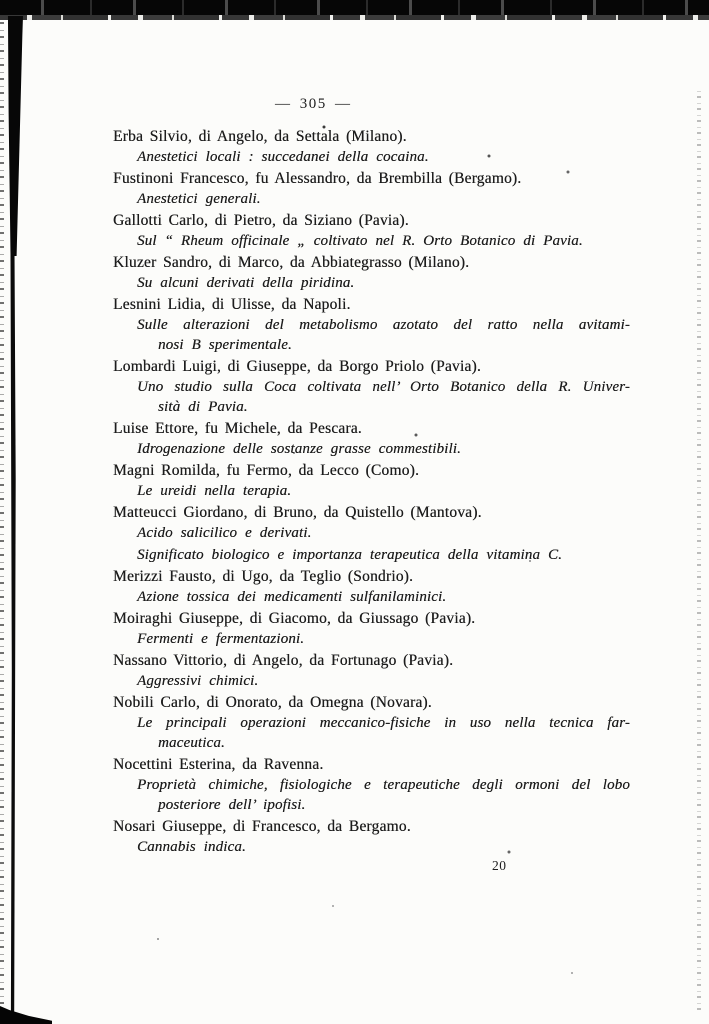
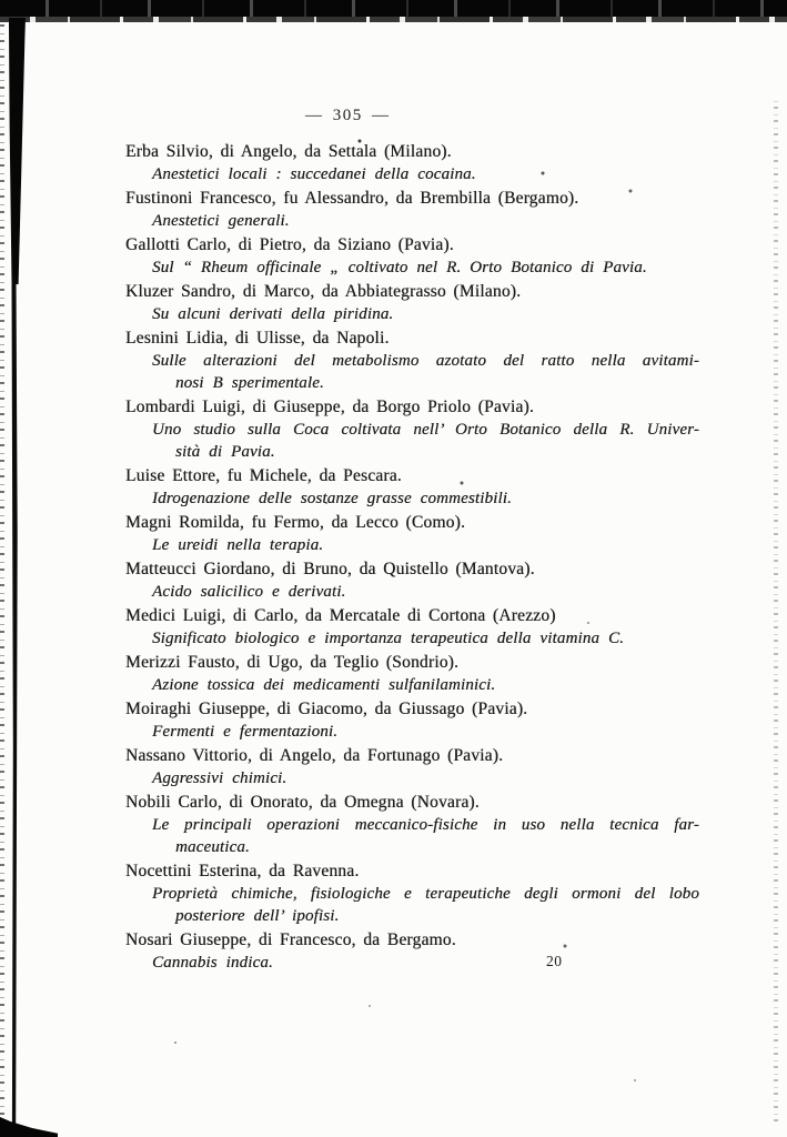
  — 305 —
  Erba Silvio, di Angelo, da Settala (Milano).
  Anestetici locali : succedanei della cocaina.
  Fustinoni Francesco, fu Alessandro, da Brembilla (Bergamo).
  Anestetici generali.
  Gallotti Carlo, di Pietro, da Siziano (Pavia).
  Sul “ Rheum officinale „ coltivato nel R. Orto Botanico di Pavia.
  Kluzer Sandro, di Marco, da Abbiategrasso (Milano).
  Su alcuni derivati della piridina.
  Lesnini Lidia, di Ulisse, da Napoli.
  Sulle alterazioni del metabolismo azotato del ratto nella avitami-
  nosi B sperimentale.
  Lombardi Luigi, di Giuseppe, da Borgo Priolo (Pavia).
  Uno studio sulla Coca coltivata nell’ Orto Botanico della R. Univer-
  sità di Pavia.
  Luise Ettore, fu Michele, da Pescara.
  Idrogenazione delle sostanze grasse commestibili.
  Magni Romilda, fu Fermo, da Lecco (Como).
  Le ureidi nella terapia.
  Matteucci Giordano, di Bruno, da Quistello (Mantova).
  Acido salicilico e derivati.
+ Medici Luigi, di Carlo, da Mercatale di Cortona (Arezzo)
  Significato biologico e importanza terapeutica della vitamina C.
  Merizzi Fausto, di Ugo, da Teglio (Sondrio).
  Azione tossica dei medicamenti sulfanilaminici.
  Moiraghi Giuseppe, di Giacomo, da Giussago (Pavia).
  Fermenti e fermentazioni.
  Nassano Vittorio, di Angelo, da Fortunago (Pavia).
  Aggressivi chimici.
  Nobili Carlo, di Onorato, da Omegna (Novara).
  Le principali operazioni meccanico-fisiche in uso nella tecnica far-
  maceutica.
  Nocettini Esterina, da Ravenna.
  Proprietà chimiche, fisiologiche e terapeutiche degli ormoni del lobo
  posteriore dell’ ipofisi.
  Nosari Giuseppe, di Francesco, da Bergamo.
  Cannabis indica.
  20
